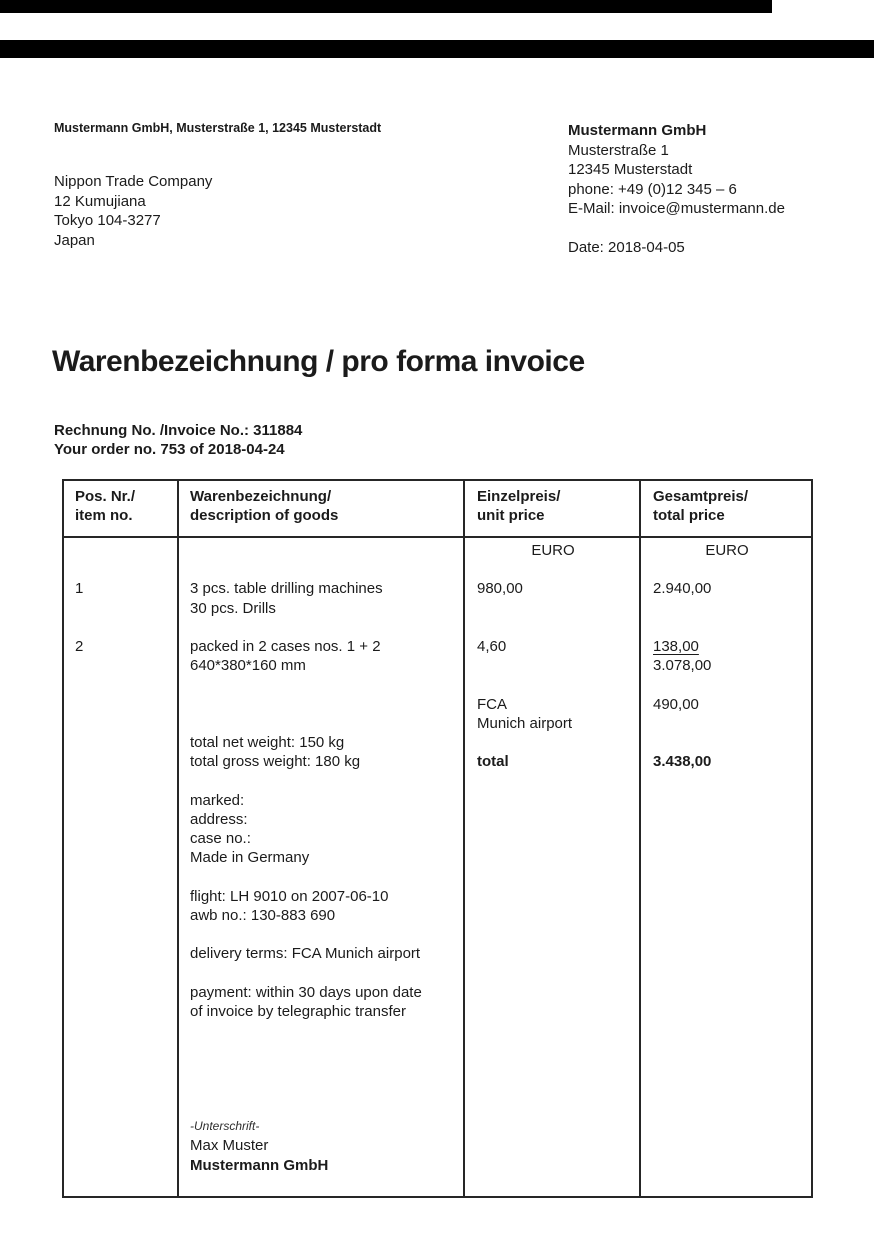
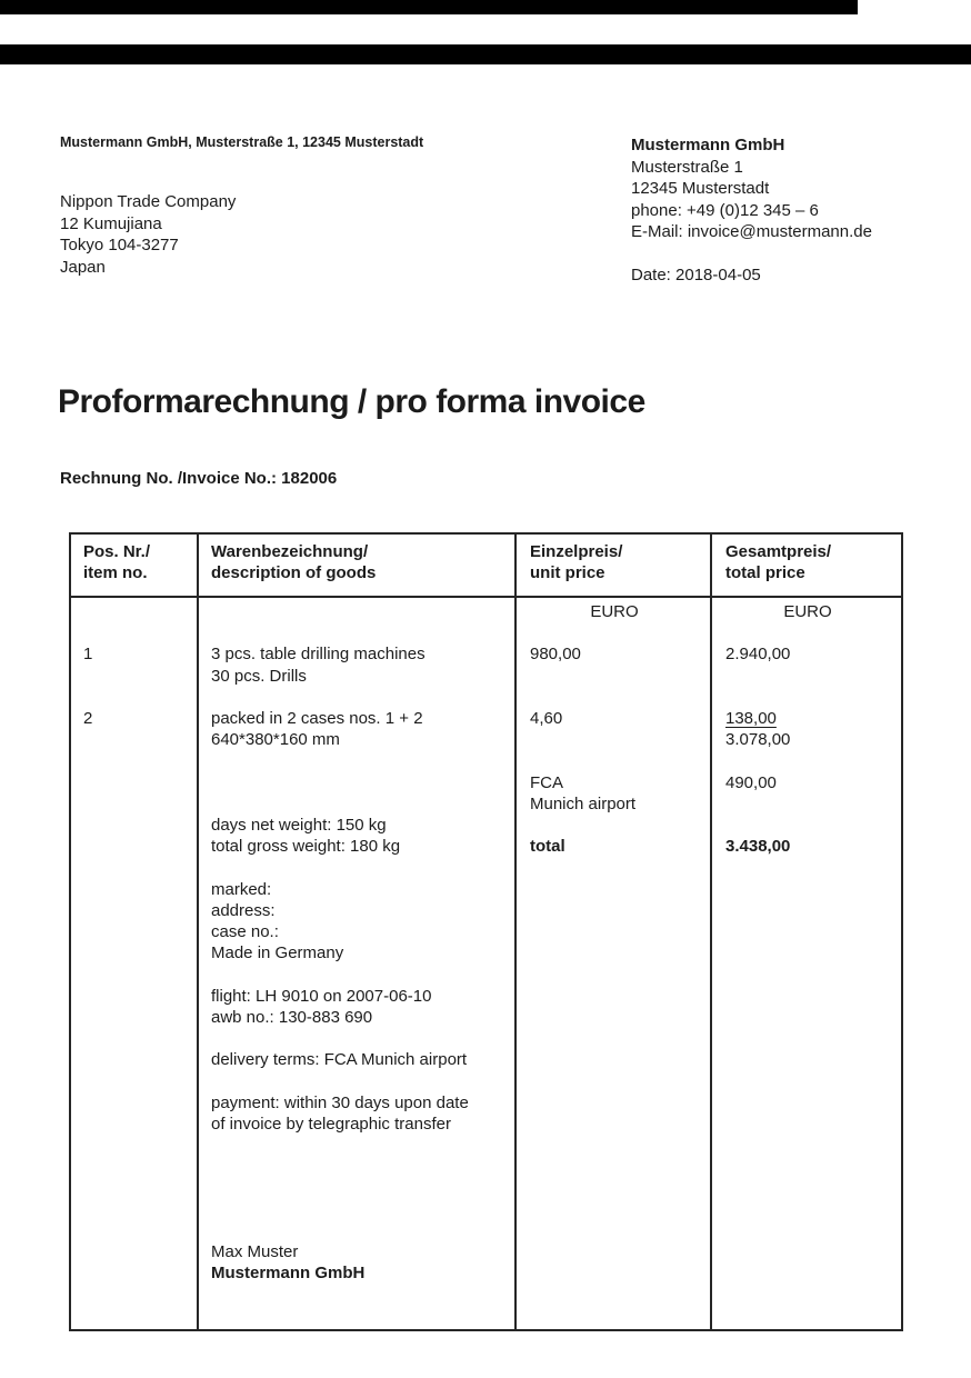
  Mustermann GmbH, Musterstraße 1, 12345 Musterstadt
  Nippon Trade Company
  12 Kumujiana
  Tokyo 104-3277
  Japan
  Mustermann GmbH
  Musterstraße 1
  12345 Musterstadt
  phone: +49 (0)12 345 – 6
  E-Mail: invoice@mustermann.de
  Date: 2018-04-05
- Warenbezeichnung / pro forma invoice
+ Proformarechnung / pro forma invoice
- Rechnung No. /Invoice No.: 311884
+ Rechnung No. /Invoice No.: 182006
- Your order no. 753 of 2018-04-24
  Pos. Nr./
  item no.
  Warenbezeichnung/
  description of goods
  Einzelpreis/
  unit price
  Gesamtpreis/
  total price
  1
  2
  3 pcs. table drilling machines
  30 pcs. Drills
  packed in 2 cases nos. 1 + 2
  640*380*160 mm
- total net weight: 150 kg
+ days net weight: 150 kg
  total gross weight: 180 kg
  marked:
  address:
  case no.:
  Made in Germany
  flight: LH 9010 on 2007-06-10
  awb no.: 130-883 690
  delivery terms: FCA Munich airport
  payment: within 30 days upon date
  of invoice by telegraphic transfer
- -Unterschrift-
  Max Muster
  Mustermann GmbH
  EURO
  980,00
  4,60
  FCA
  Munich airport
  total
  EURO
  2.940,00
  138,00
  3.078,00
  490,00
  3.438,00
